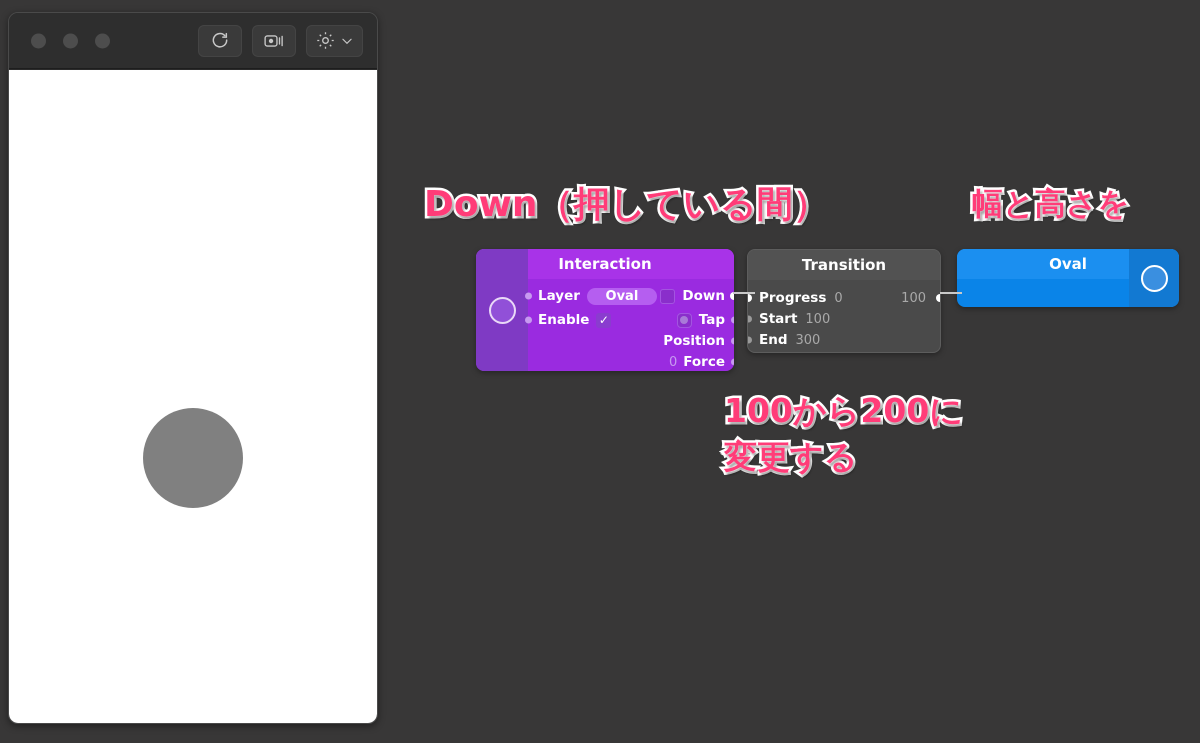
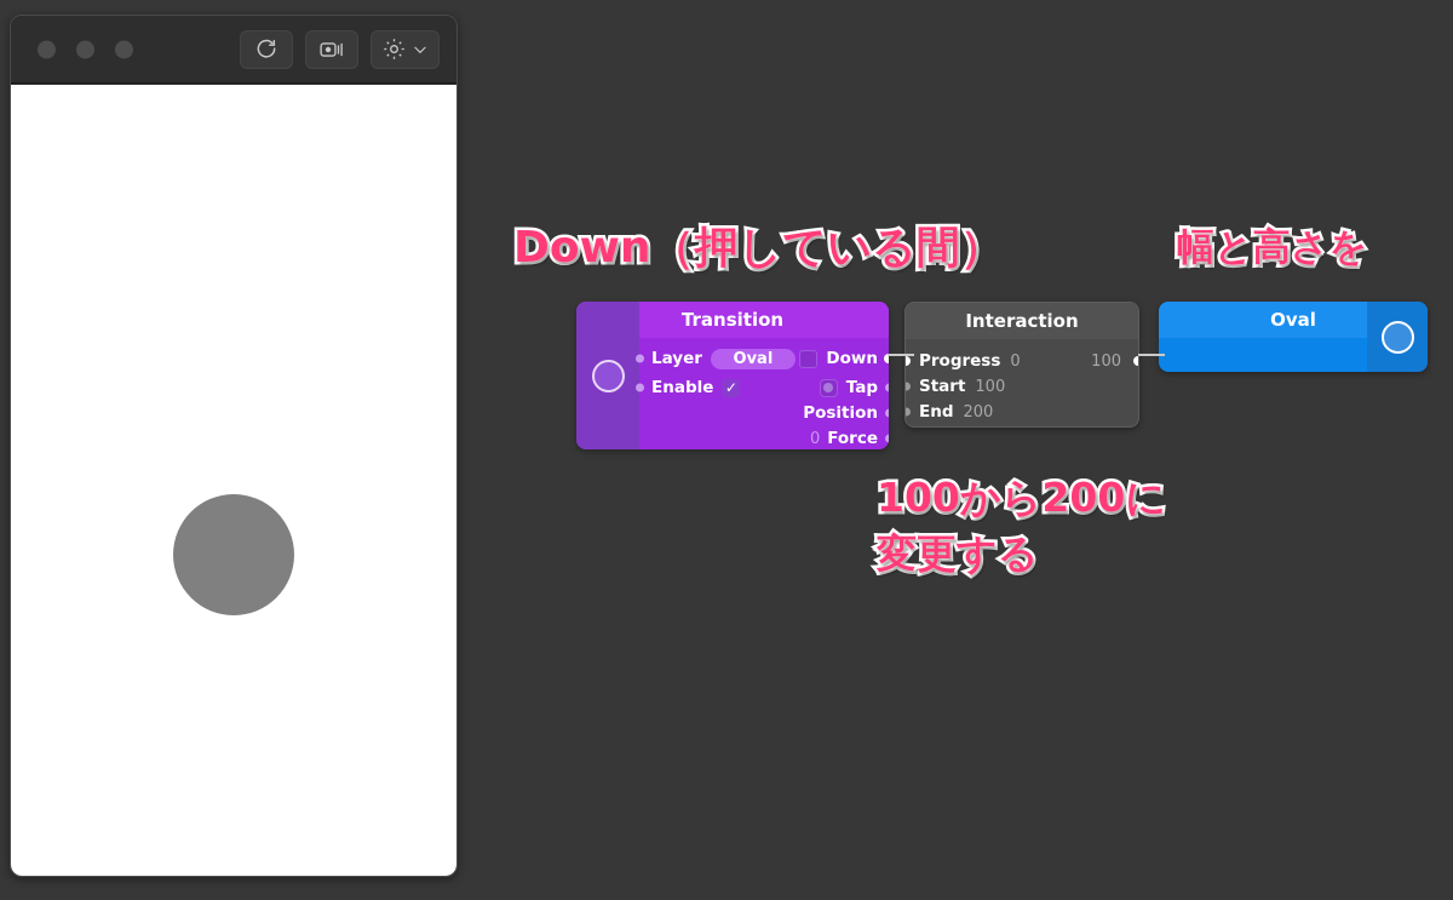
- Interaction
+ Transition
  Layer
  Oval
  Enable
  ✓
  Down
  Tap
  Position
  0
  Force
- Transition
+ Interaction
  Progress
  0
  100
  Start
  100
  End
- 300
+ 200
  Oval
  Down（押している間）
  幅と高さを
  100から200に
  変更する
